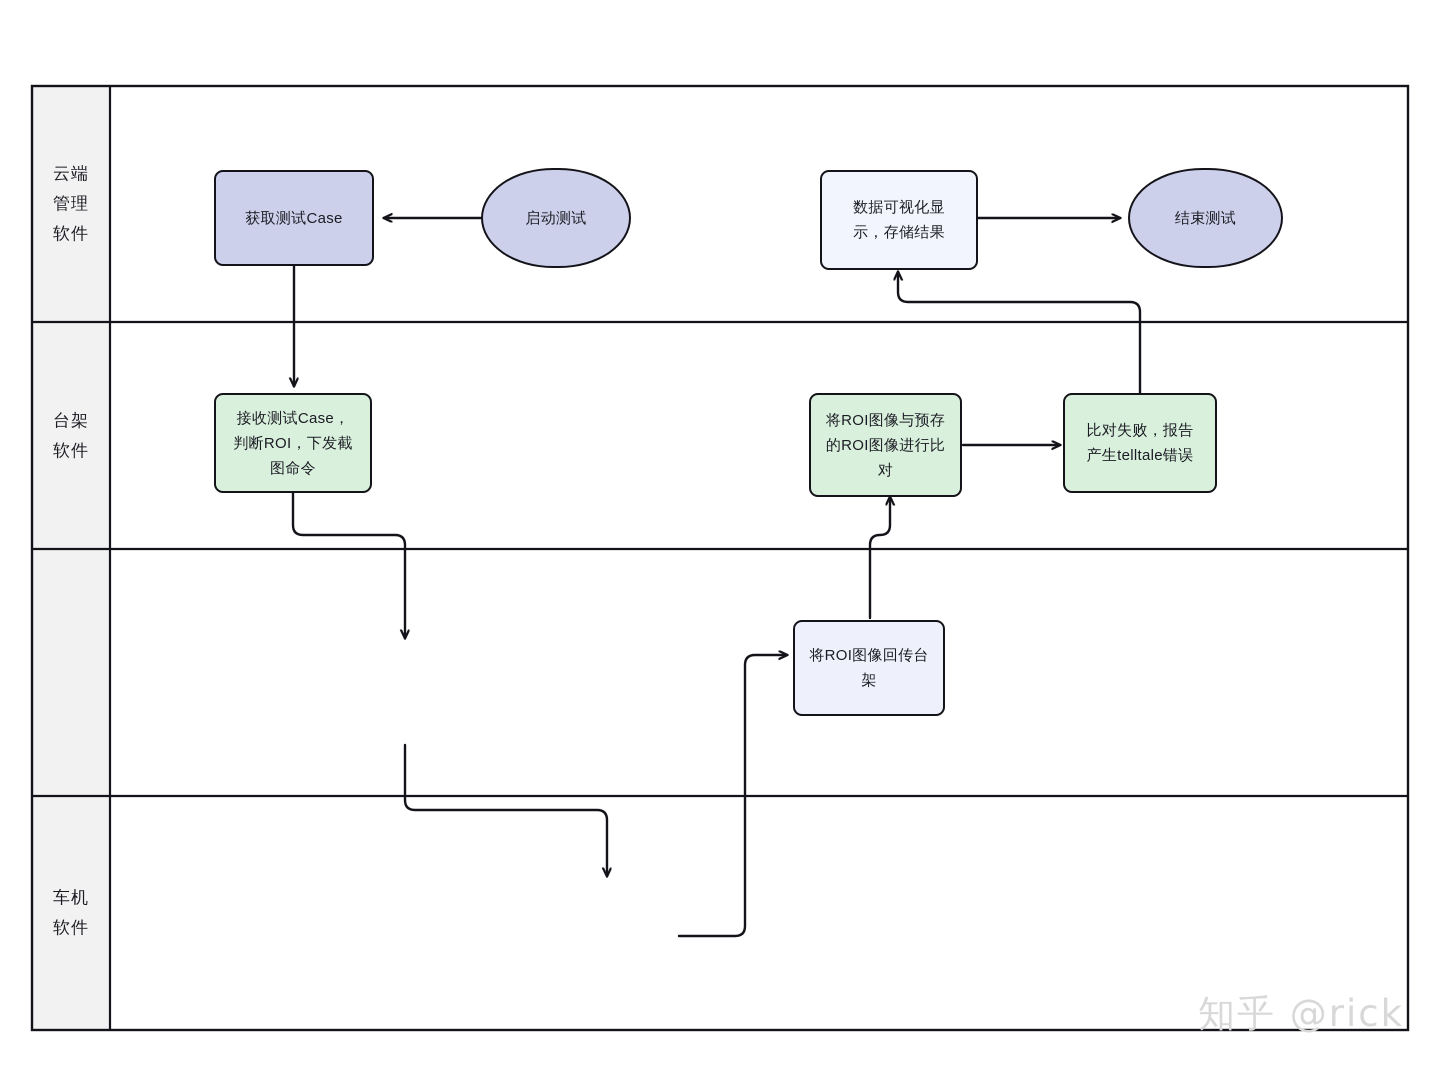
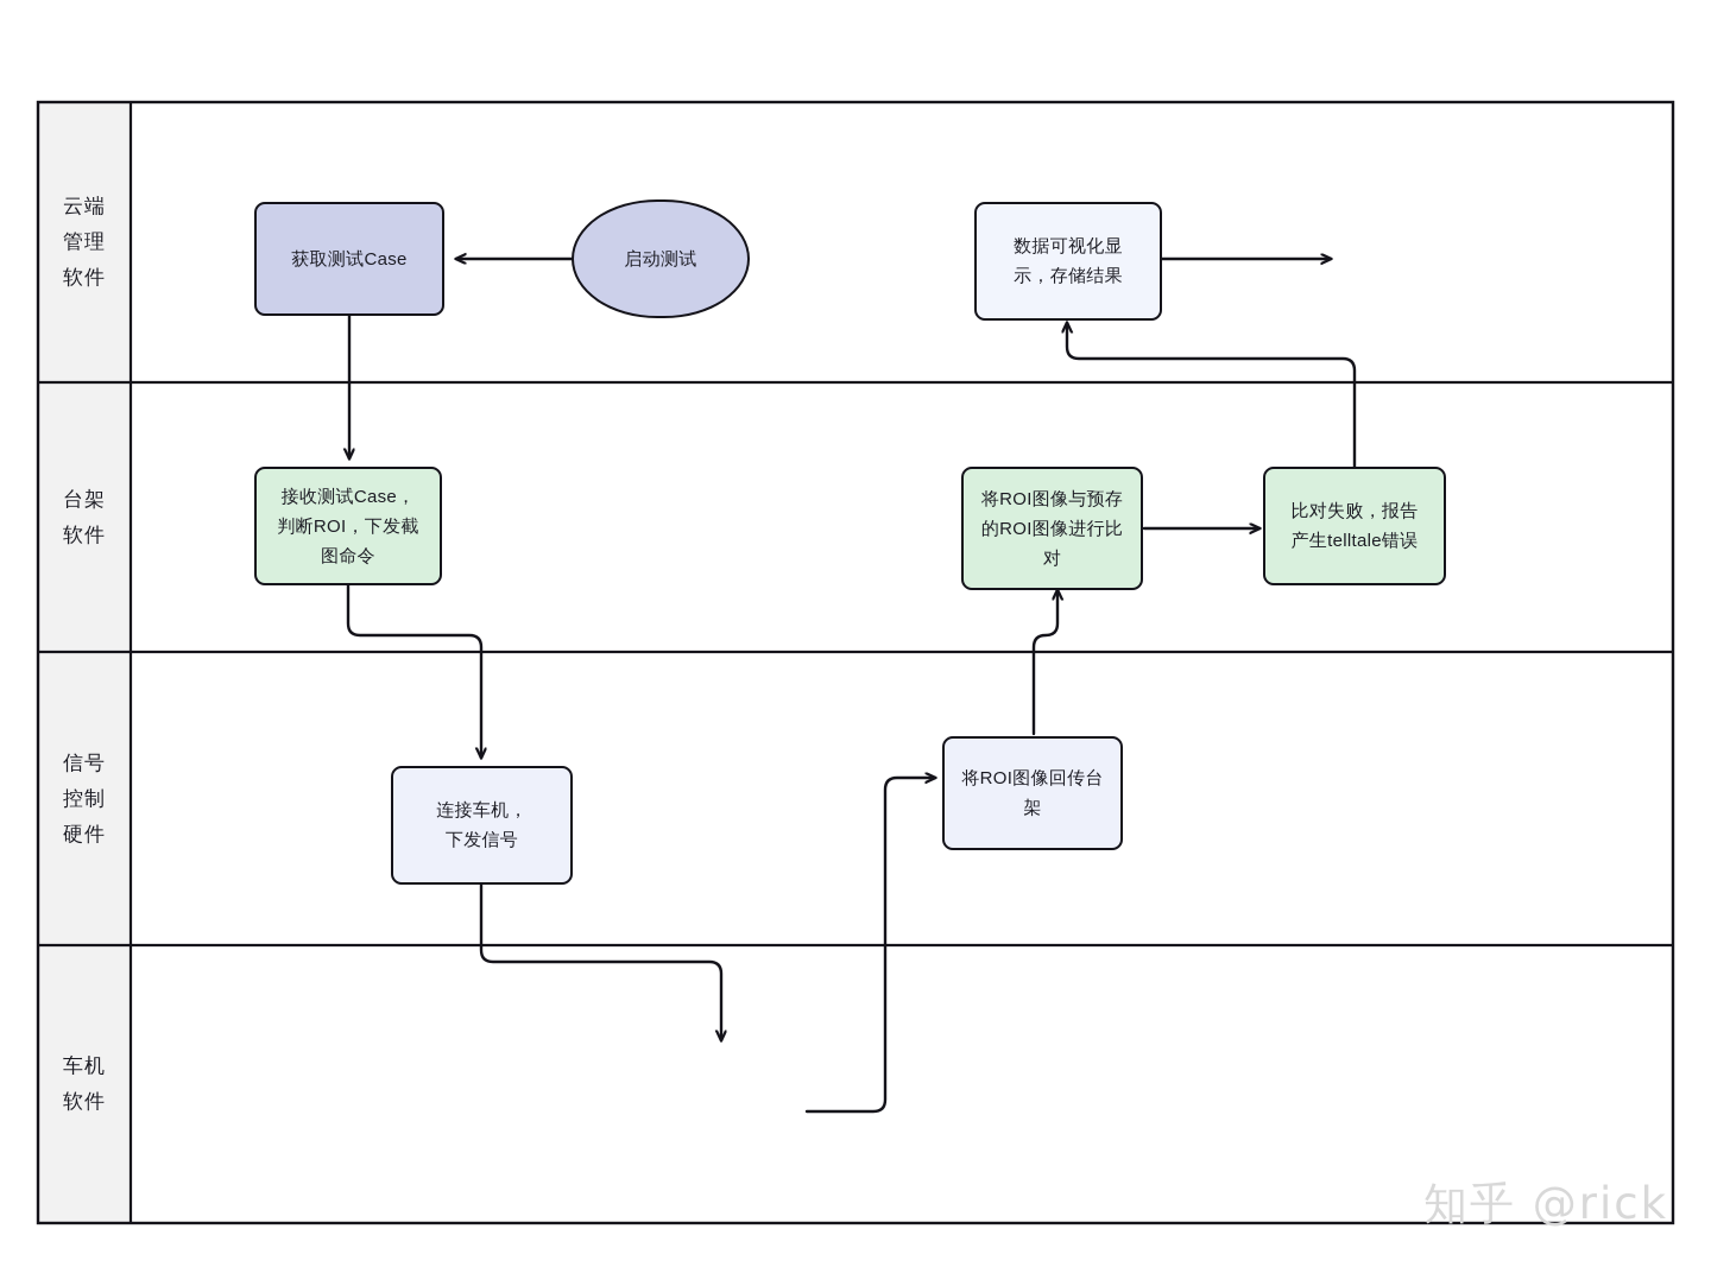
  云端
  管理
  软件
  台架
  软件
+ 信号
+ 控制
+ 硬件
  车机
  软件
  获取测试Case
  启动测试
  数据可视化显
  示，存储结果
- 结束测试
  接收测试Case，
  判断ROI，下发截
  图命令
  将ROI图像与预存
  的ROI图像进行比
  对
  比对失败，报告
  产生telltale错误
+ 连接车机，
+ 下发信号
  将ROI图像回传台
  架
  知乎 @rick
